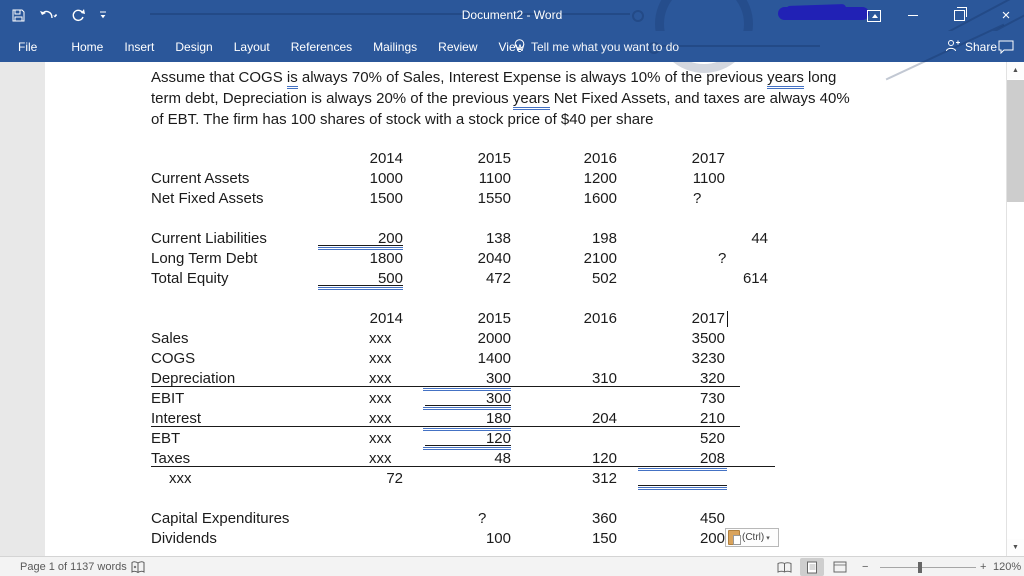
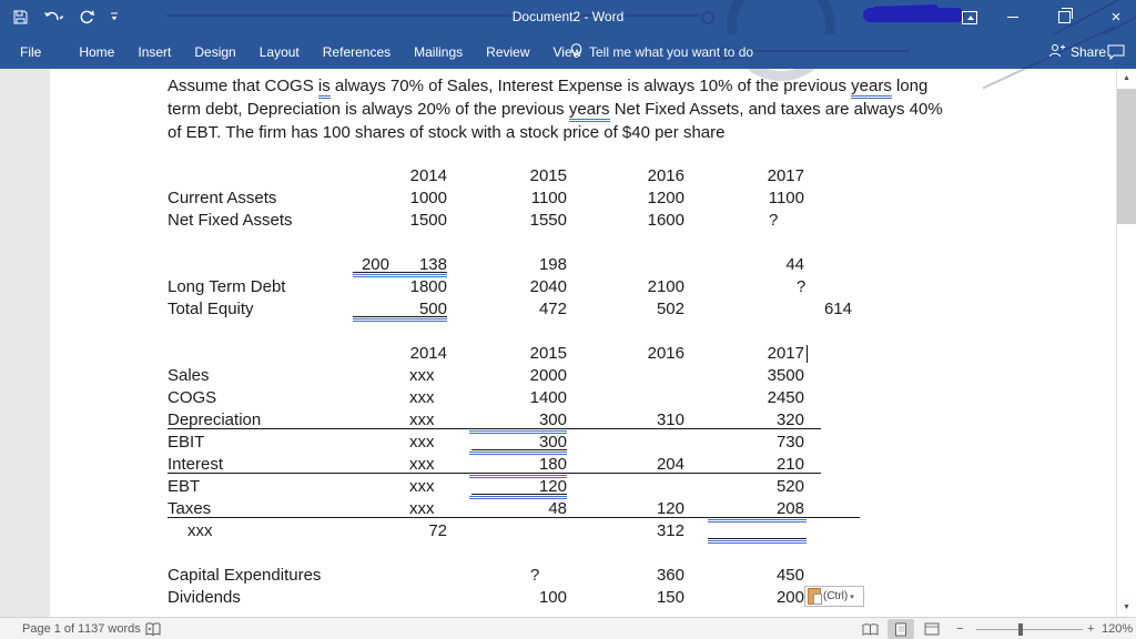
  Document2 - Word
  ×
  File
  Home
  Insert
  Design
  Layout
  References
  Mailings
  Review
  View
  Tell me what you want to do
  Share
  Assume that COGS is always 70% of Sales, Interest Expense is always 10% of the previous years long
  term debt, Depreciation is always 20% of the previous years Net Fixed Assets, and taxes are always 40%
  of EBT. The firm has 100 shares of stock with a stock price of $40 per share
  2014
  2015
  2016
  2017
  Current Assets
  1000
  1100
  1200
  1100
  Net Fixed Assets
  1500
  1550
  1600
  ?
- Current Liabilities
  200
  138
  198
  44
  Long Term Debt
  1800
  2040
  2100
  ?
  Total Equity
  500
  472
  502
  614
  2014
  2015
  2016
  2017
  Sales
  xxx
  2000
  3500
  COGS
  xxx
  1400
- 3230
+ 2450
  Depreciation
  xxx
  300
  310
  320
  EBIT
  xxx
  300
  730
  Interest
  xxx
  180
  204
  210
  EBT
  xxx
  120
  520
  Taxes
  xxx
  48
  120
  208
  xxx
  72
  312
  Capital Expenditures
  ?
  360
  450
  Dividends
  100
  150
  200
  (Ctrl)
  Page 1 of 1
  137 words
  −
  +
  120%
